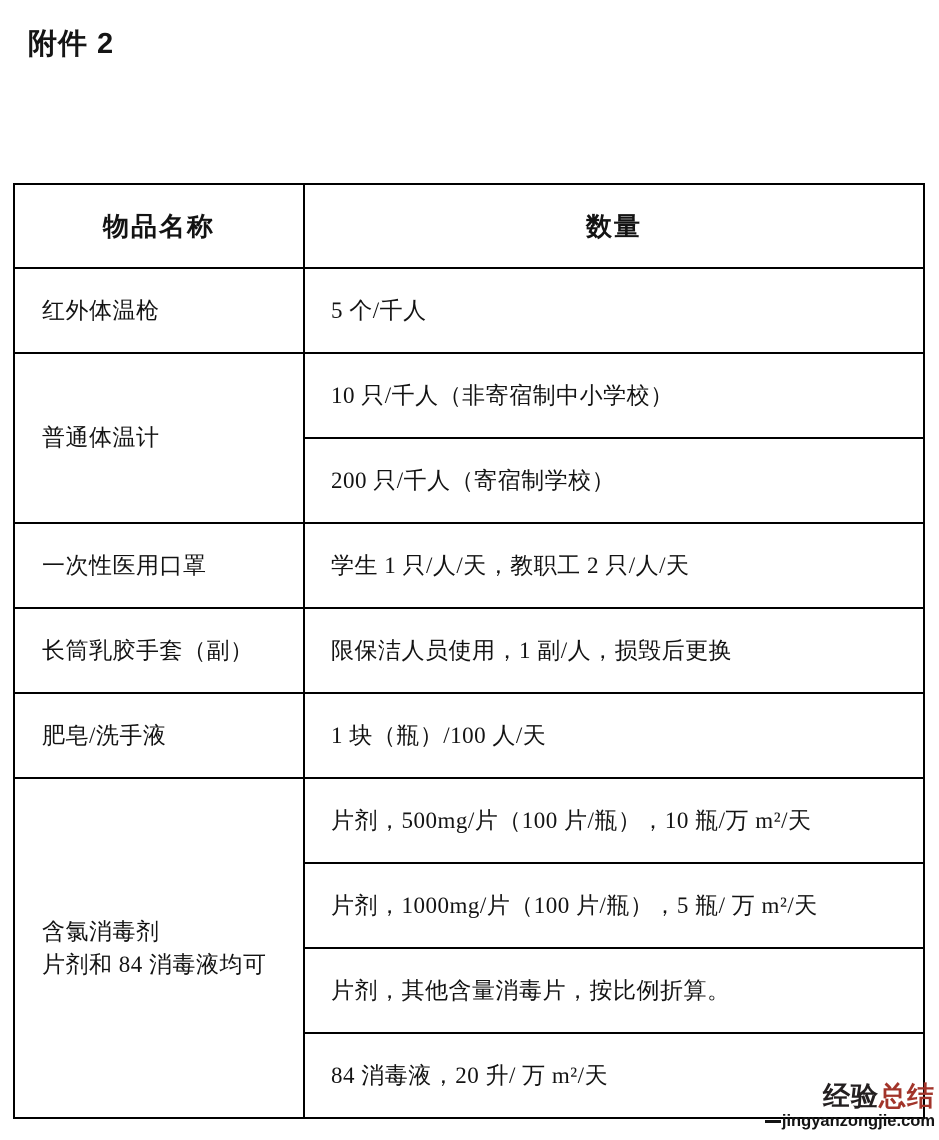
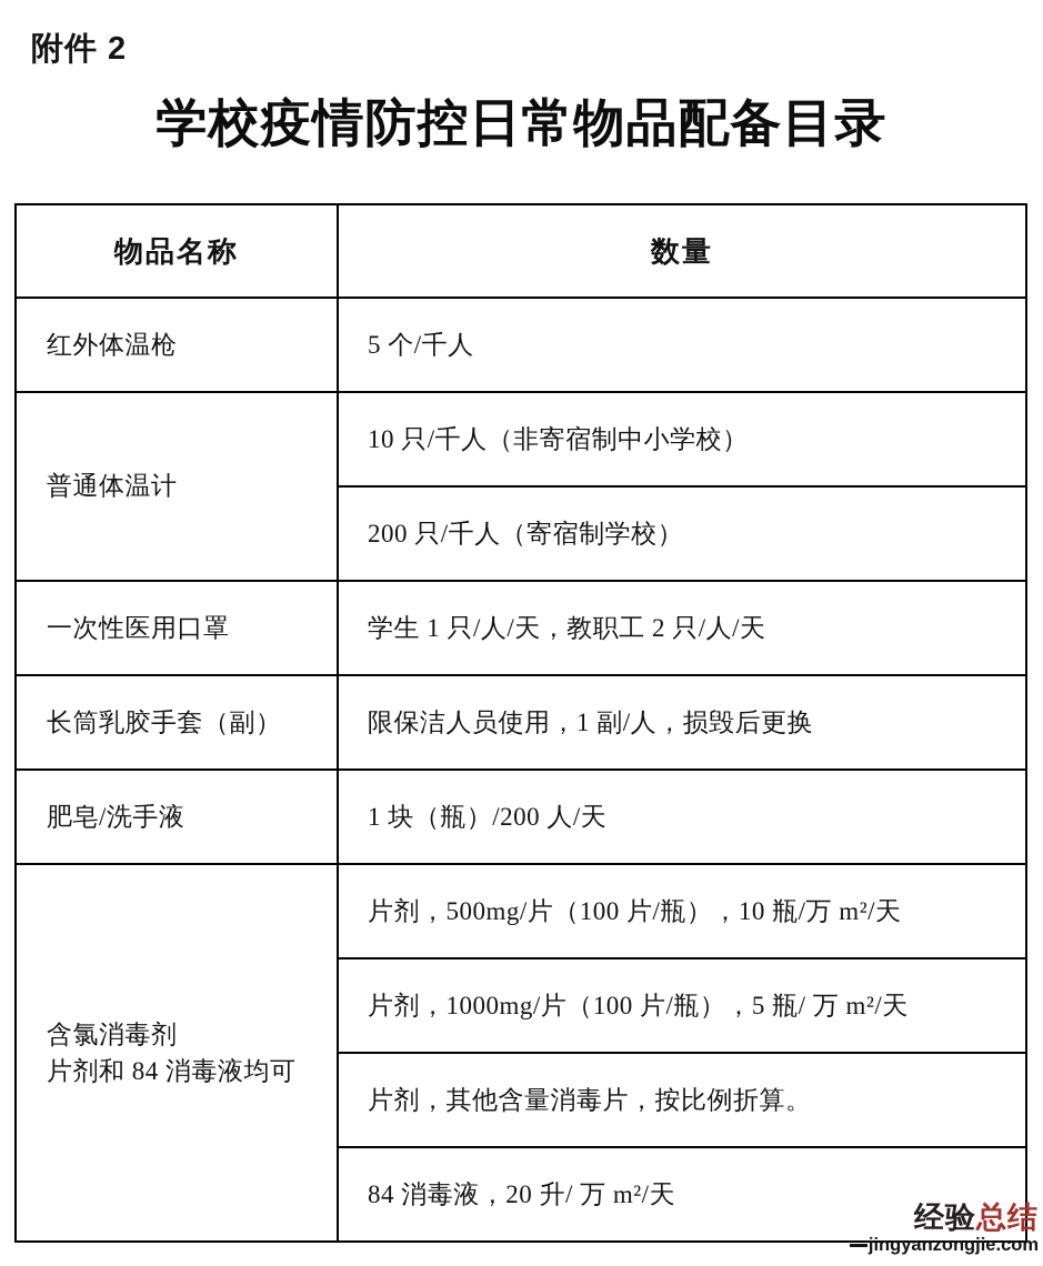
  附件 2
+ 学校疫情防控日常物品配备目录
  物品名称	数量
  红外体温枪	5 个/千人
  普通体温计	10 只/千人（非寄宿制中小学校）
  200 只/千人（寄宿制学校）
  一次性医用口罩	学生 1 只/人/天，教职工 2 只/人/天
  长筒乳胶手套（副）	限保洁人员使用，1 副/人，损毁后更换
- 肥皂/洗手液	1 块（瓶）/100 人/天
+ 肥皂/洗手液	1 块（瓶）/200 人/天
  含氯消毒剂 片剂和 84 消毒液均可	片剂，500mg/片（100 片/瓶），10 瓶/万 m²/天
  片剂，1000mg/片（100 片/瓶），5 瓶/ 万 m²/天
  片剂，其他含量消毒片，按比例折算。
  84 消毒液，20 升/ 万 m²/天
  经验总结
  jingyanzongjie.com
